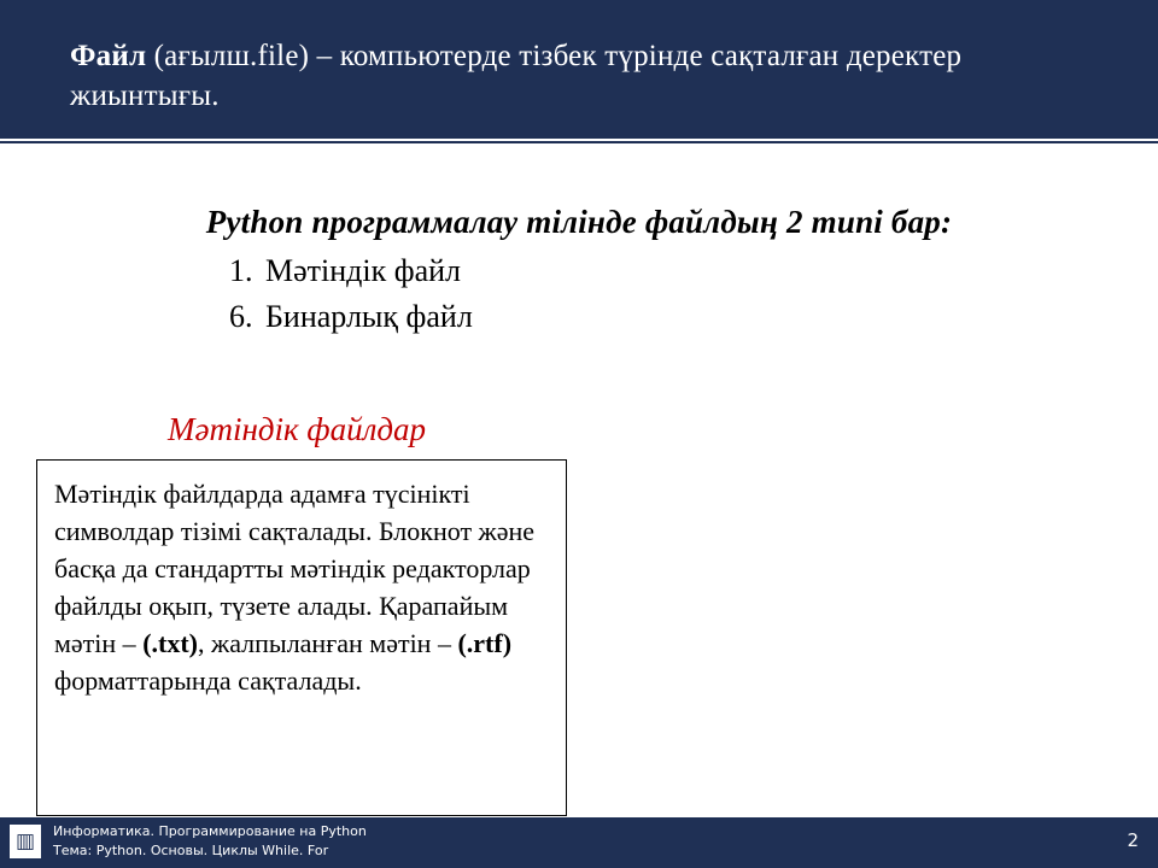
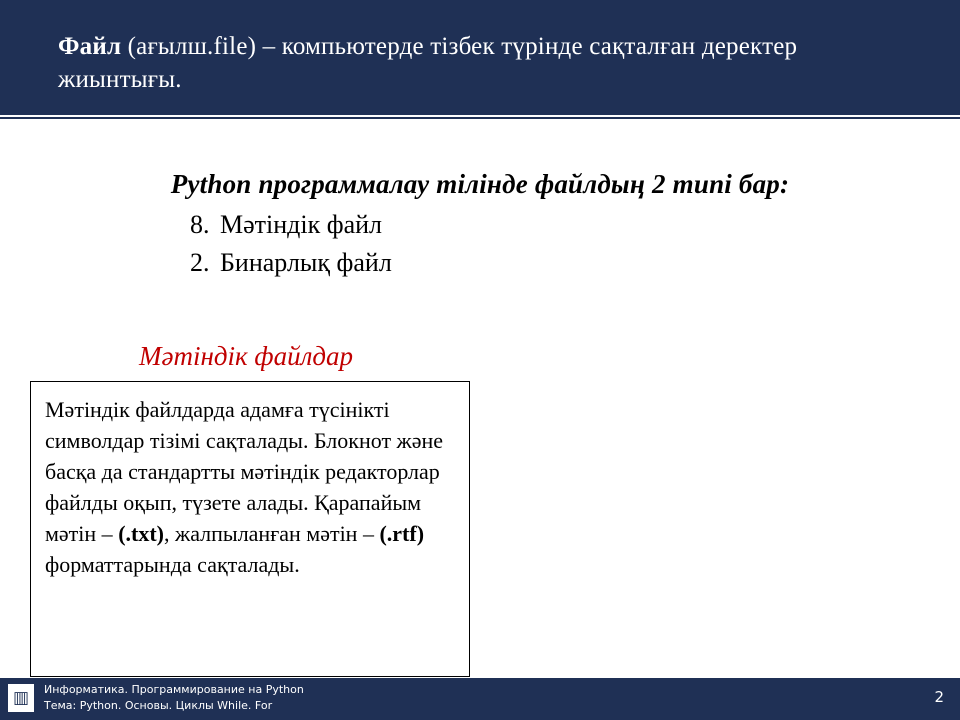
  Файл (ағылш.file) – компьютерде тізбек түрінде сақталған деректер жиынтығы.
  Python программалау тілінде файлдың 2 типі бар:
- 1. Мәтіндік файл
+ 8. Мәтіндік файл
- 6. Бинарлық файл
+ 2. Бинарлық файл
  Мәтіндік файлдар
  Мәтіндік файлдарда адамға түсінікті символдар тізімі сақталады. Блокнот және басқа да стандартты мәтіндік редакторлар файлды оқып, түзете алады. Қарапайым мәтін – (.txt), жалпыланған мәтін – (.rtf) форматтарында сақталады.
  ▥
  Информатика. Программирование на Python
  Тема: Python. Основы. Циклы While. For
  2
